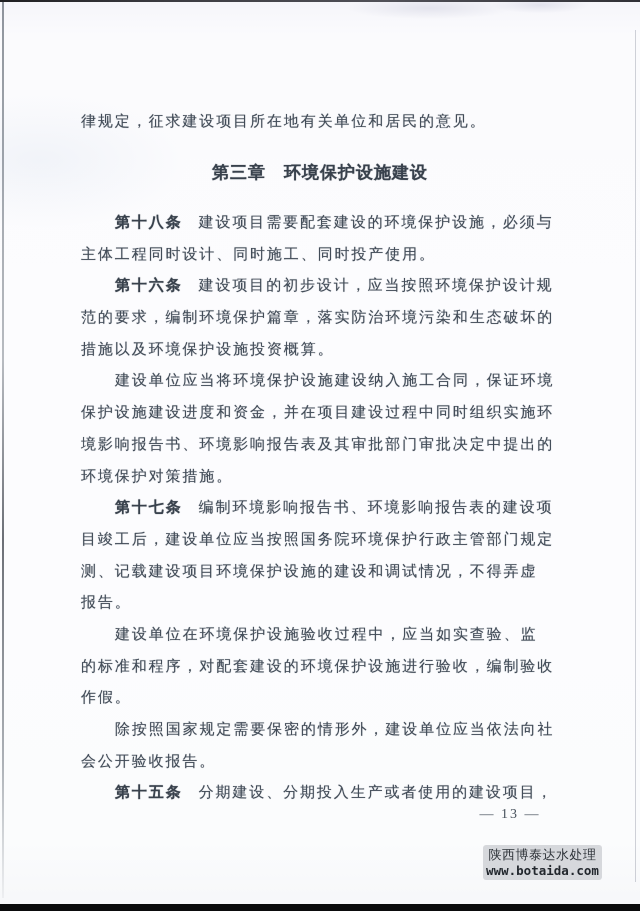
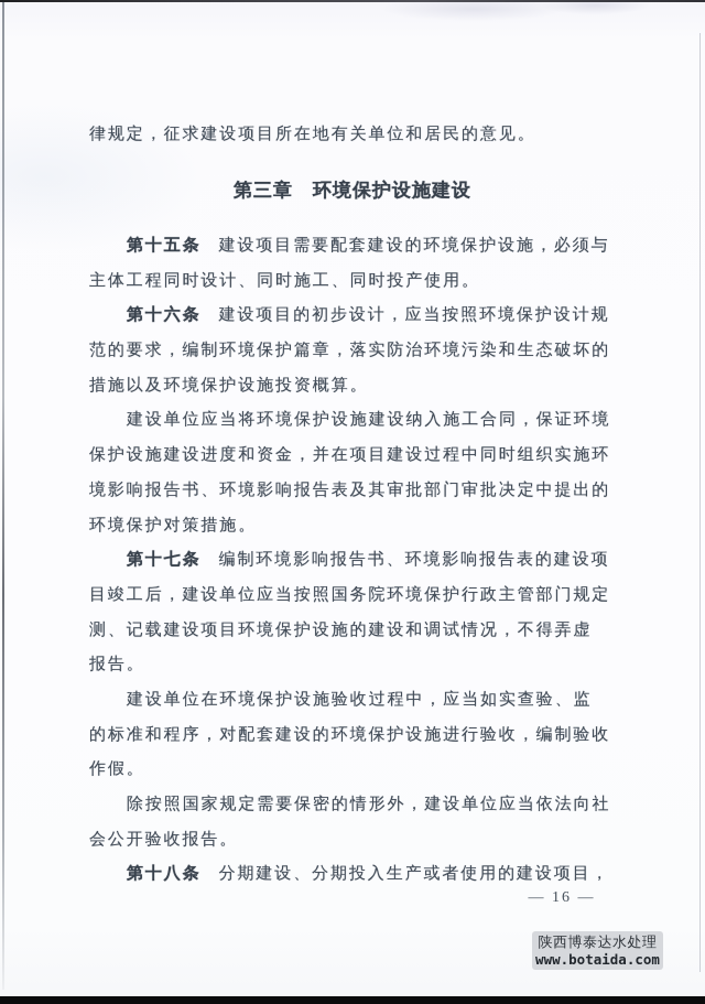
  律规定，征求建设项目所在地有关单位和居民的意见。
  第三章 环境保护设施建设
- 第十八条 建设项目需要配套建设的环境保护设施，必须与
+ 第十五条 建设项目需要配套建设的环境保护设施，必须与
  主体工程同时设计、同时施工、同时投产使用。
  第十六条 建设项目的初步设计，应当按照环境保护设计规
  范的要求，编制环境保护篇章，落实防治环境污染和生态破坏的
  措施以及环境保护设施投资概算。
  建设单位应当将环境保护设施建设纳入施工合同，保证环境
  保护设施建设进度和资金，并在项目建设过程中同时组织实施环
  境影响报告书、环境影响报告表及其审批部门审批决定中提出的
  环境保护对策措施。
  第十七条 编制环境影响报告书、环境影响报告表的建设项
  目竣工后，建设单位应当按照国务院环境保护行政主管部门规定
  测、记载建设项目环境保护设施的建设和调试情况，不得弄虚
  报告。
  建设单位在环境保护设施验收过程中，应当如实查验、监
  的标准和程序，对配套建设的环境保护设施进行验收，编制验收
  作假。
  除按照国家规定需要保密的情形外，建设单位应当依法向社
  会公开验收报告。
- 第十五条 分期建设、分期投入生产或者使用的建设项目，
+ 第十八条 分期建设、分期投入生产或者使用的建设项目，
- — 13 —
+ — 16 —
  陕西博泰达水处理
  www.botaida.com
